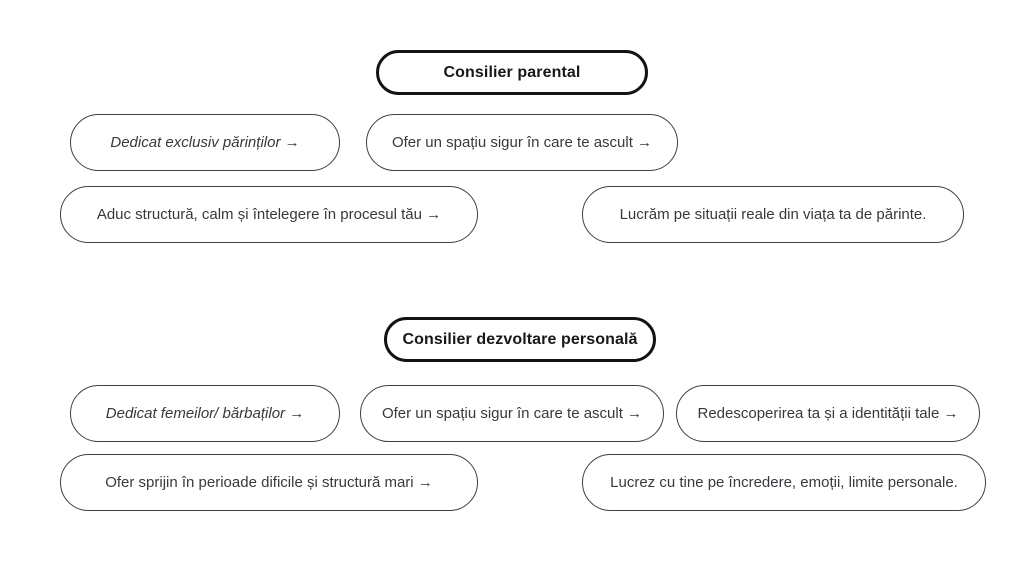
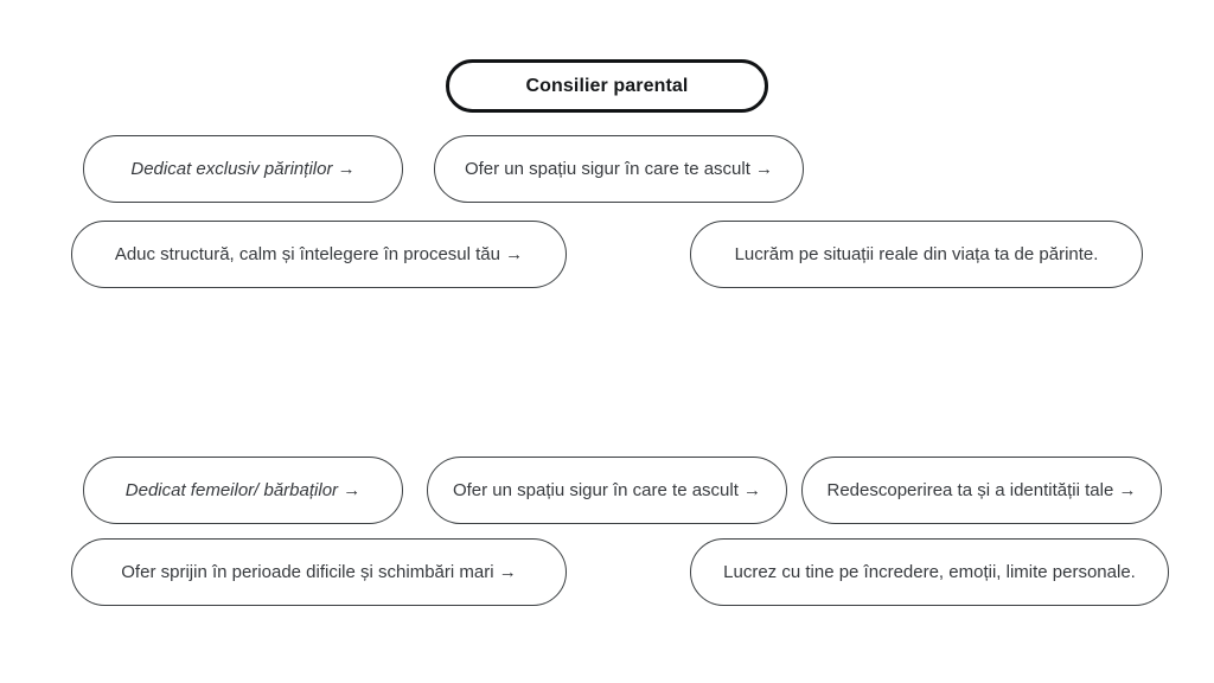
  Consilier parental
  Dedicat exclusiv părinților →
  Ofer un spațiu sigur în care te ascult →
  Aduc structură, calm și întelegere în procesul tău →
  Lucrăm pe situații reale din viața ta de părinte.
- Consilier dezvoltare personală
  Dedicat femeilor/ bărbaților →
  Ofer un spațiu sigur în care te ascult →
  Redescoperirea ta și a identității tale →
- Ofer sprijin în perioade dificile și structură mari →
+ Ofer sprijin în perioade dificile și schimbări mari →
  Lucrez cu tine pe încredere, emoții, limite personale.
